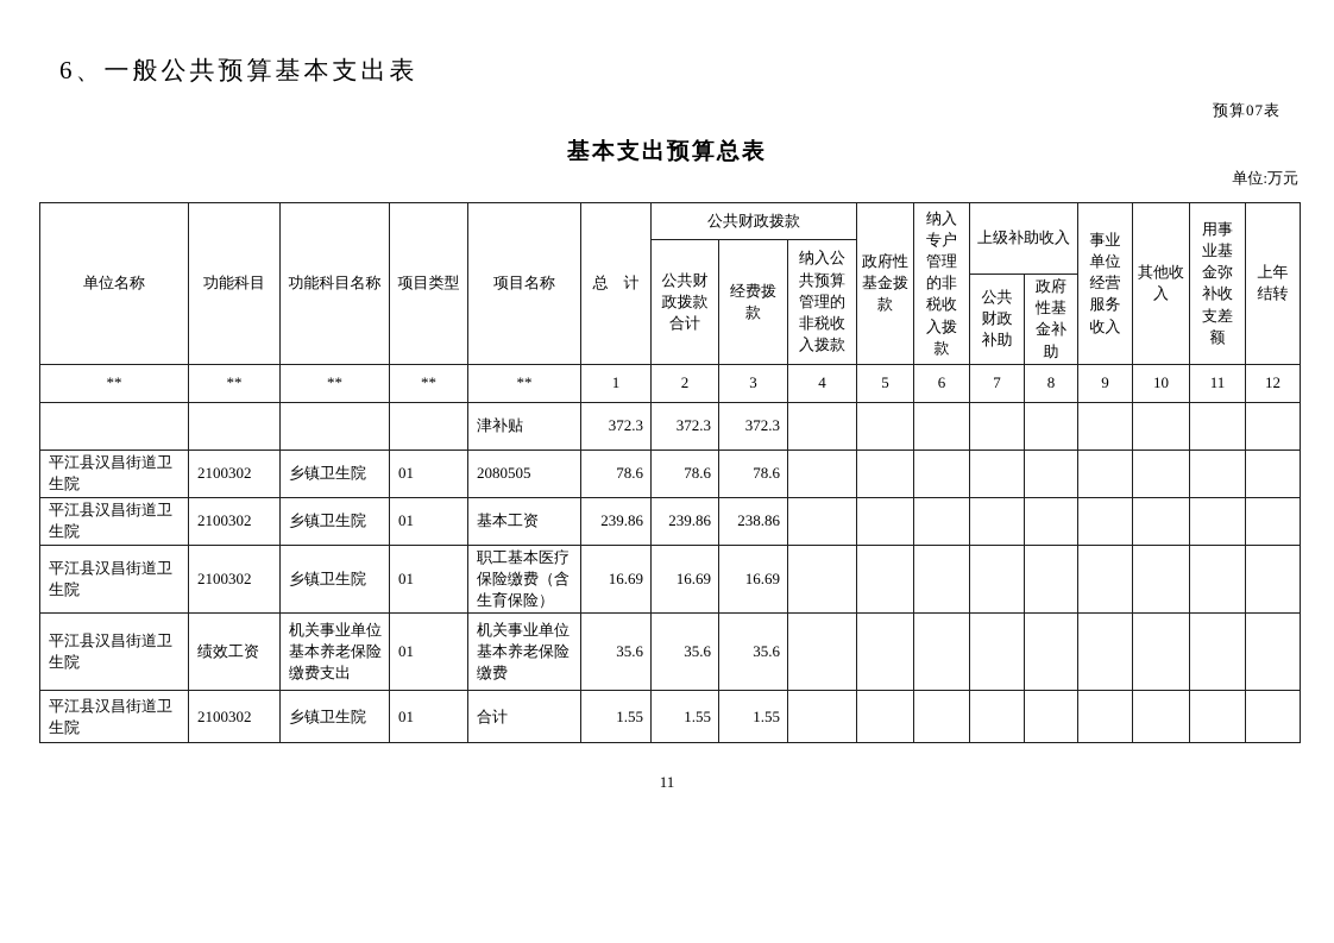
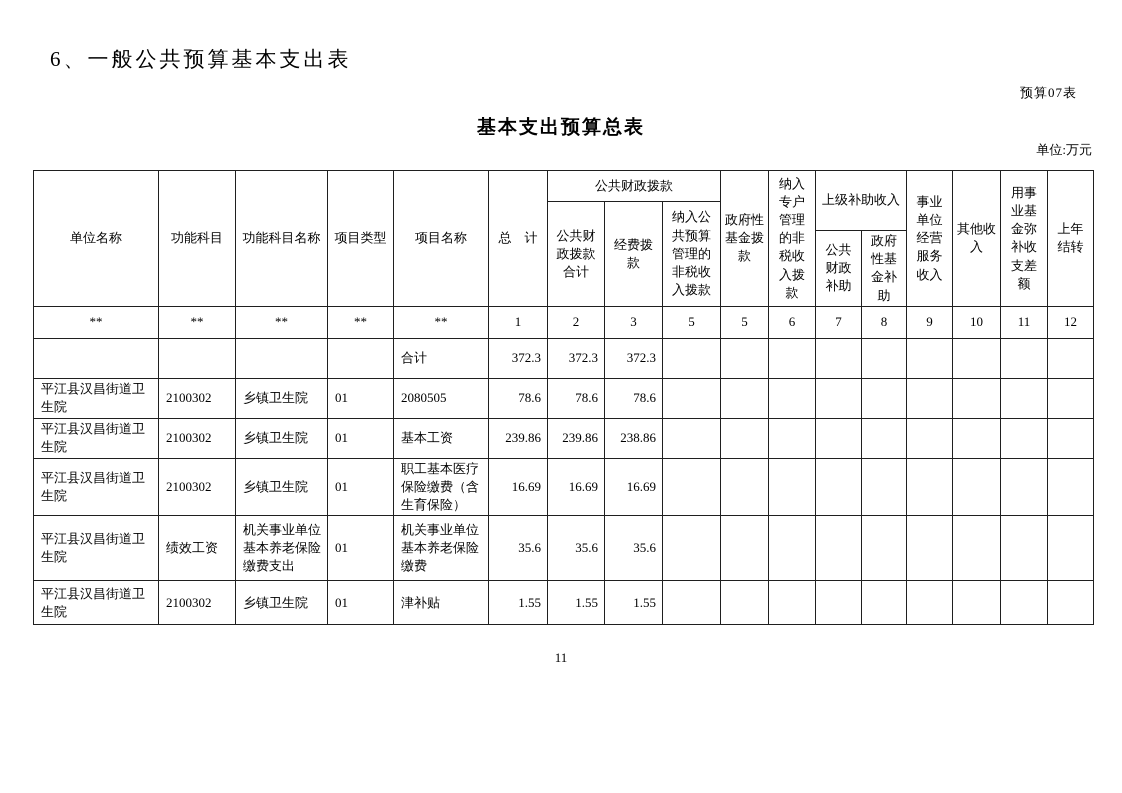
  6、一般公共预算基本支出表
  预算07表
  基本支出预算总表
  单位:万元
  单位名称	功能科目	功能科目名称	项目类型	项目名称	总 计	公共财政拨款	政府性基金拨款	纳入专户管理的非税收入拨款	上级补助收入	事业单位经营服务收入	其他收入	用事业基金弥补收支差额	上年结转
  公共财政拨款合计	经费拨款	纳入公共预算管理的非税收入拨款
  公共财政补助	政府性基金补助
- **	**	**	**	**	1	2	3	4	5	6	7	8	9	10	11	12
+ **	**	**	**	**	1	2	3	5	5	6	7	8	9	10	11	12
- 				津补贴	372.3	372.3	372.3
+ 				合计	372.3	372.3	372.3
  平江县汉昌街道卫生院	2100302	乡镇卫生院	01	2080505	78.6	78.6	78.6
  平江县汉昌街道卫生院	2100302	乡镇卫生院	01	基本工资	239.86	239.86	238.86
  平江县汉昌街道卫生院	2100302	乡镇卫生院	01	职工基本医疗保险缴费（含生育保险）	16.69	16.69	16.69
  平江县汉昌街道卫生院	绩效工资	机关事业单位基本养老保险缴费支出	01	机关事业单位基本养老保险缴费	35.6	35.6	35.6
- 平江县汉昌街道卫生院	2100302	乡镇卫生院	01	合计	1.55	1.55	1.55
+ 平江县汉昌街道卫生院	2100302	乡镇卫生院	01	津补贴	1.55	1.55	1.55
  11
